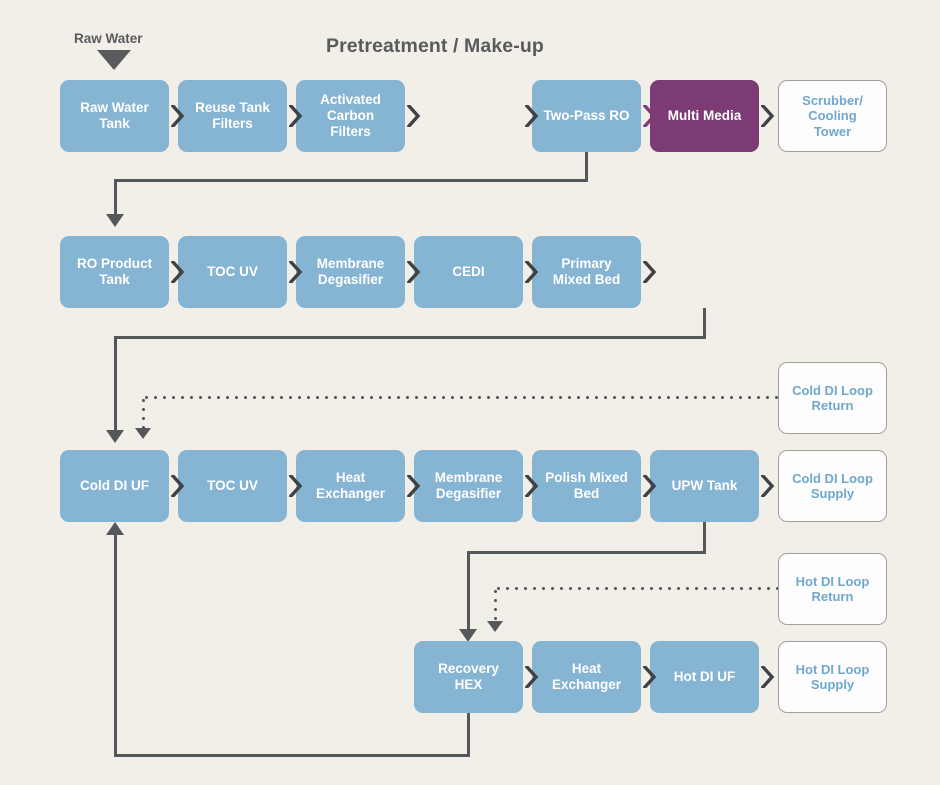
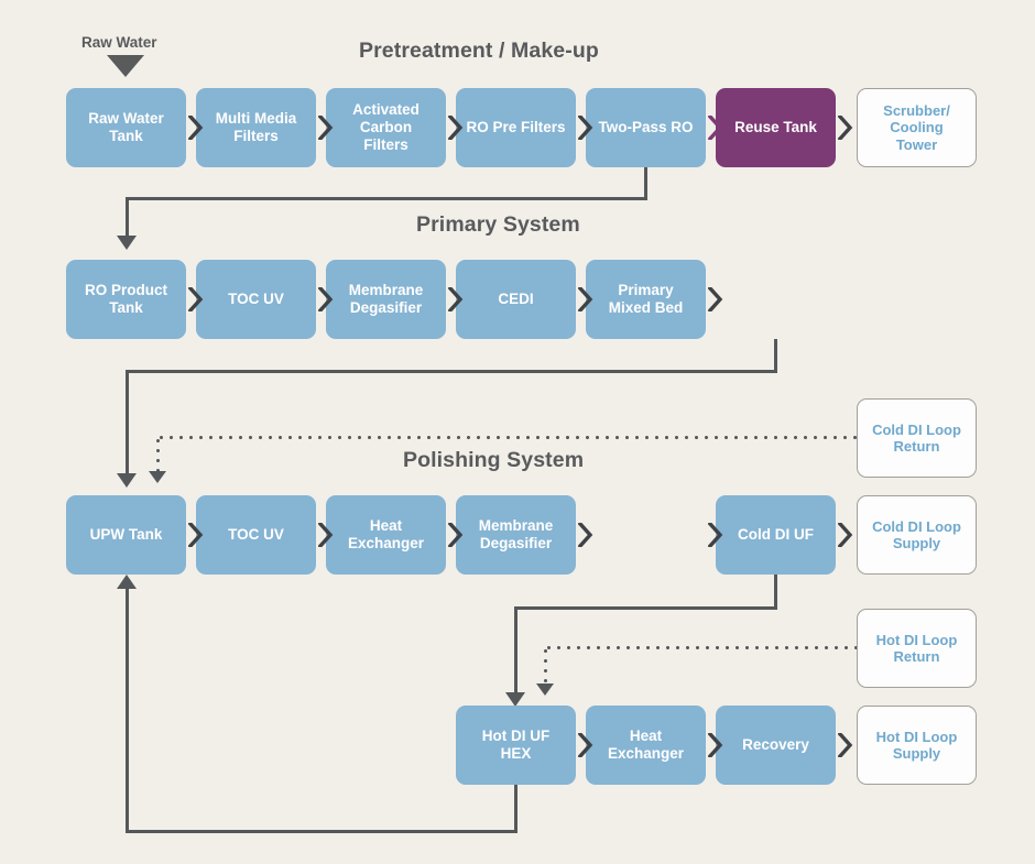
  Raw Water
  Pretreatment / Make-up
+ Primary System
+ Polishing System
  Raw Water
  Tank
- Reuse Tank
+ Multi Media
  Filters
  Activated
  Carbon
  Filters
+ RO Pre Filters
  Two-Pass RO
- Multi Media
+ Reuse Tank
  Scrubber/
  Cooling
  Tower
  RO Product
  Tank
  TOC UV
  Membrane
  Degasifier
  CEDI
  Primary
  Mixed Bed
  Cold DI Loop
  Return
- Cold DI UF
+ UPW Tank
  TOC UV
  Heat
  Exchanger
  Membrane
  Degasifier
- Polish Mixed
- Bed
- UPW Tank
+ Cold DI UF
  Cold DI Loop
  Supply
  Hot DI Loop
  Return
- Recovery
+ Hot DI UF
  HEX
  Heat
  Exchanger
- Hot DI UF
+ Recovery
  Hot DI Loop
  Supply
